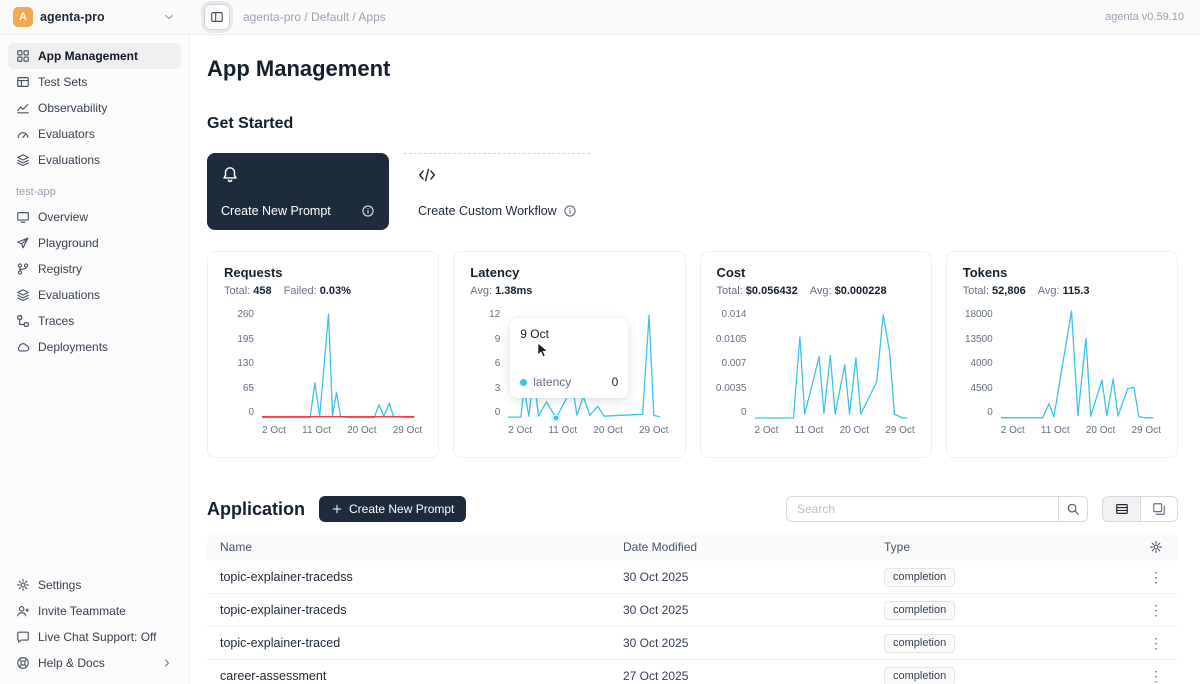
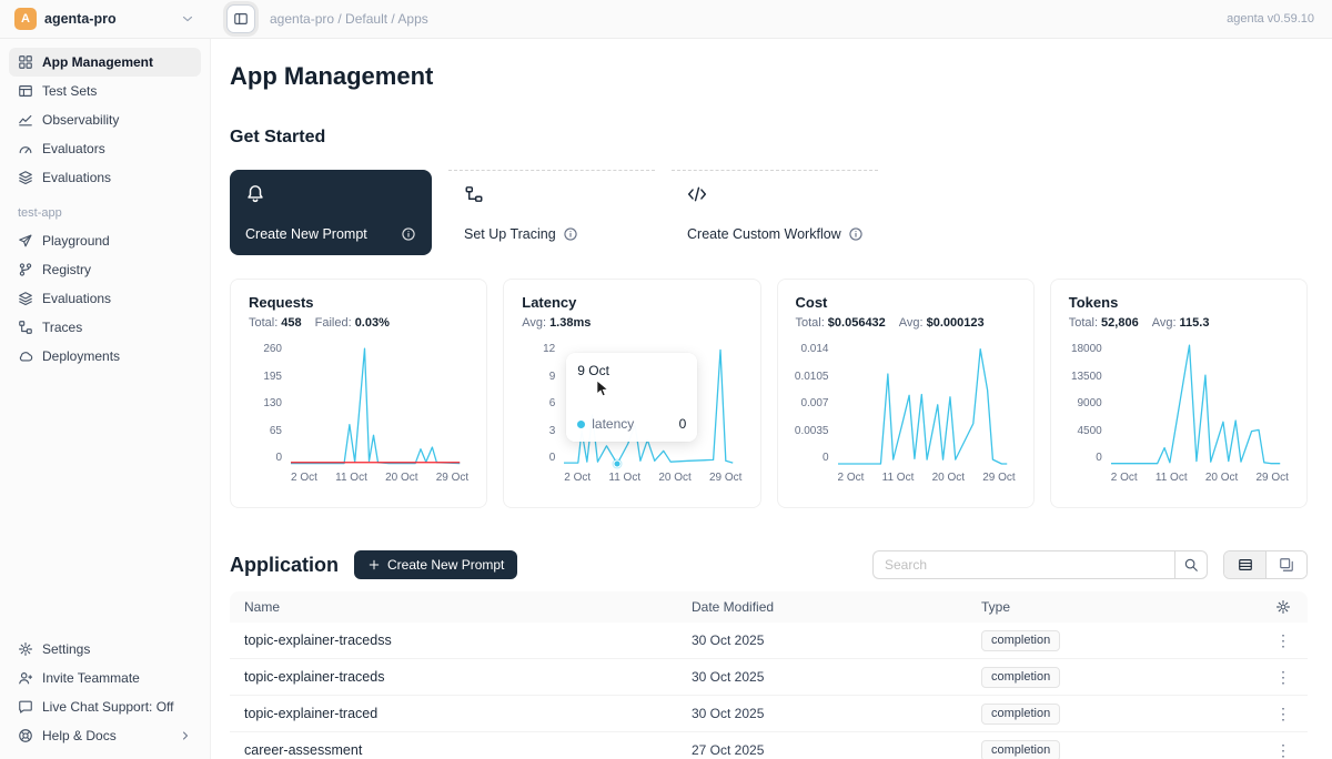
  A
  agenta-pro
  agenta-pro / Default / Apps
  agenta v0.59.10
  App Management
  Test Sets
  Observability
  Evaluators
  Evaluations
  test-app
- Overview
  Playground
  Registry
  Evaluations
  Traces
  Deployments
  Settings
  Invite Teammate
  Live Chat Support: Off
  Help & Docs
  App Management
  Get Started
  Create New Prompt
+ Set Up Tracing
  Create Custom Workflow
  Requests
  Total: 458
  Failed: 0.03%
  260
  195
  130
  65
  0
  2 Oct
  11 Oct
  20 Oct
  29 Oct
  Latency
  Avg: 1.38ms
  12
  9
  6
  3
  0
  2 Oct
  11 Oct
  20 Oct
  29 Oct
  9 Oct
  latency
  0
  Cost
  Total: $0.056432
- Avg: $0.000228
+ Avg: $0.000123
  0.014
  0.0105
  0.007
  0.0035
  0
  2 Oct
  11 Oct
  20 Oct
  29 Oct
  Tokens
  Total: 52,806
  Avg: 115.3
  18000
  13500
- 4000
+ 9000
  4500
  0
  2 Oct
  11 Oct
  20 Oct
  29 Oct
  Application
  Create New Prompt
  Search
  Name
  Date Modified
  Type
  topic-explainer-tracedss
  30 Oct 2025
  completion
  ⋮
  topic-explainer-traceds
  30 Oct 2025
  completion
  ⋮
  topic-explainer-traced
  30 Oct 2025
  completion
  ⋮
  career-assessment
  27 Oct 2025
  completion
  ⋮
